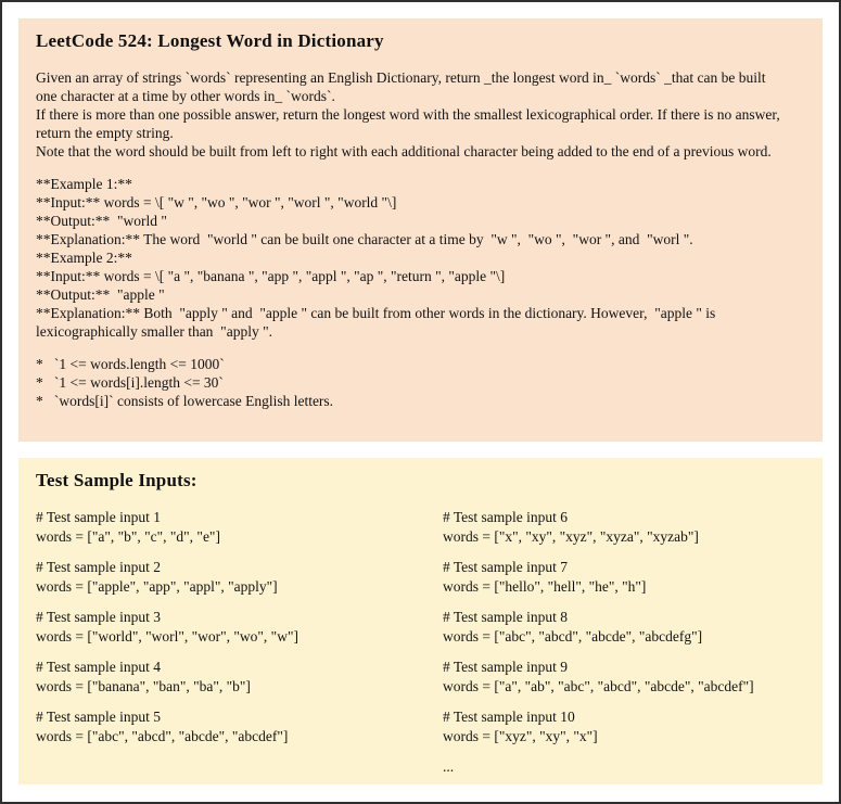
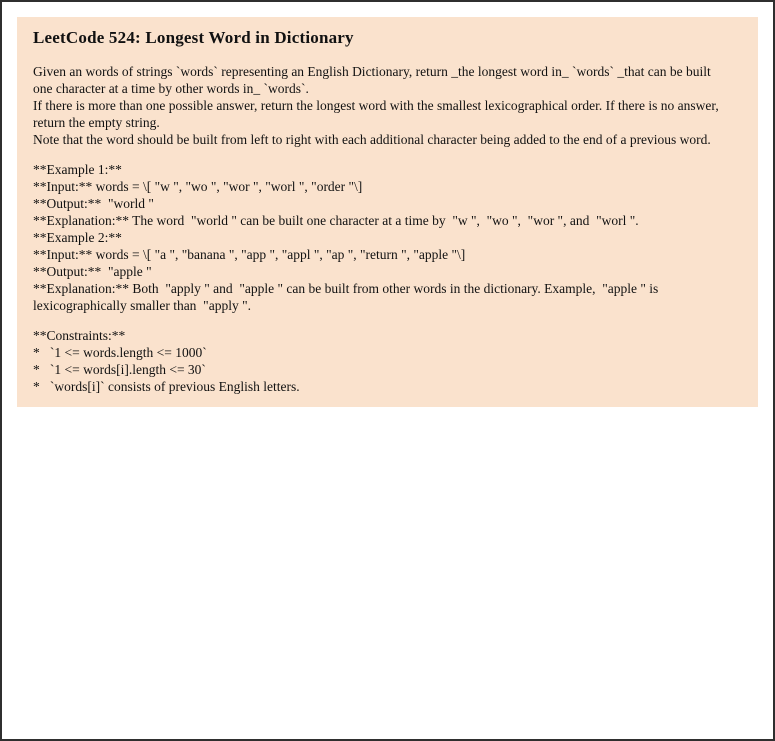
  LeetCode 524: Longest Word in Dictionary
- Given an array of strings `words` representing an English Dictionary, return _the longest word in_ `words` _that can be built
+ Given an words of strings `words` representing an English Dictionary, return _the longest word in_ `words` _that can be built
  one character at a time by other words in_ `words`.
  If there is more than one possible answer, return the longest word with the smallest lexicographical order. If there is no answer,
  return the empty string.
  Note that the word should be built from left to right with each additional character being added to the end of a previous word.
  **Example 1:**
- **Input:** words = \[ "w ", "wo ", "wor ", "worl ", "world "\]
+ **Input:** words = \[ "w ", "wo ", "wor ", "worl ", "order "\]
  **Output:** "world "
  **Explanation:** The word "world " can be built one character at a time by "w ", "wo ", "wor ", and "worl ".
  **Example 2:**
  **Input:** words = \[ "a ", "banana ", "app ", "appl ", "ap ", "return ", "apple "\]
  **Output:** "apple "
- **Explanation:** Both "apply " and "apple " can be built from other words in the dictionary. However, "apple " is
+ **Explanation:** Both "apply " and "apple " can be built from other words in the dictionary. Example, "apple " is
  lexicographically smaller than "apply ".
+ **Constraints:**
  * `1 <= words.length <= 1000`
  * `1 <= words[i].length <= 30`
- * `words[i]` consists of lowercase English letters.
+ * `words[i]` consists of previous English letters.
- Test Sample Inputs:
- # Test sample input 1
- words = ["a", "b", "c", "d", "e"]
- # Test sample input 2
- words = ["apple", "app", "appl", "apply"]
- # Test sample input 3
- words = ["world", "worl", "wor", "wo", "w"]
- # Test sample input 4
- words = ["banana", "ban", "ba", "b"]
- # Test sample input 5
- words = ["abc", "abcd", "abcde", "abcdef"]
- # Test sample input 6
- words = ["x", "xy", "xyz", "xyza", "xyzab"]
- # Test sample input 7
- words = ["hello", "hell", "he", "h"]
- # Test sample input 8
- words = ["abc", "abcd", "abcde", "abcdefg"]
- # Test sample input 9
- words = ["a", "ab", "abc", "abcd", "abcde", "abcdef"]
- # Test sample input 10
- words = ["xyz", "xy", "x"]
- ...
